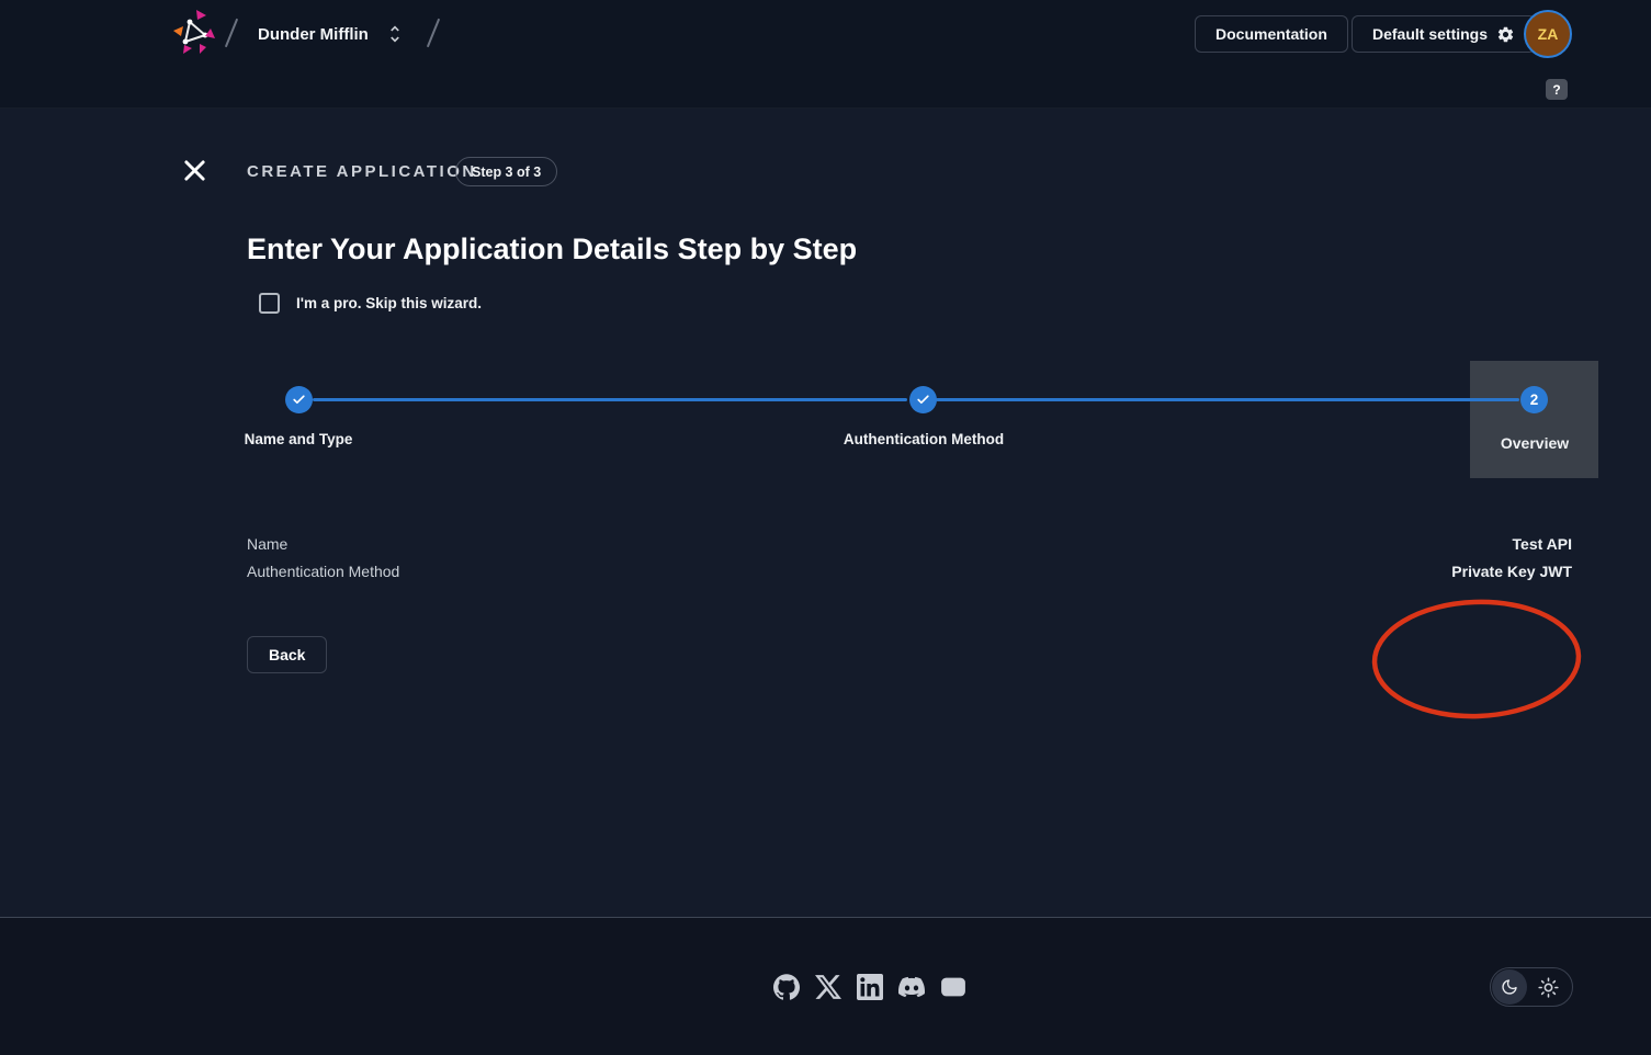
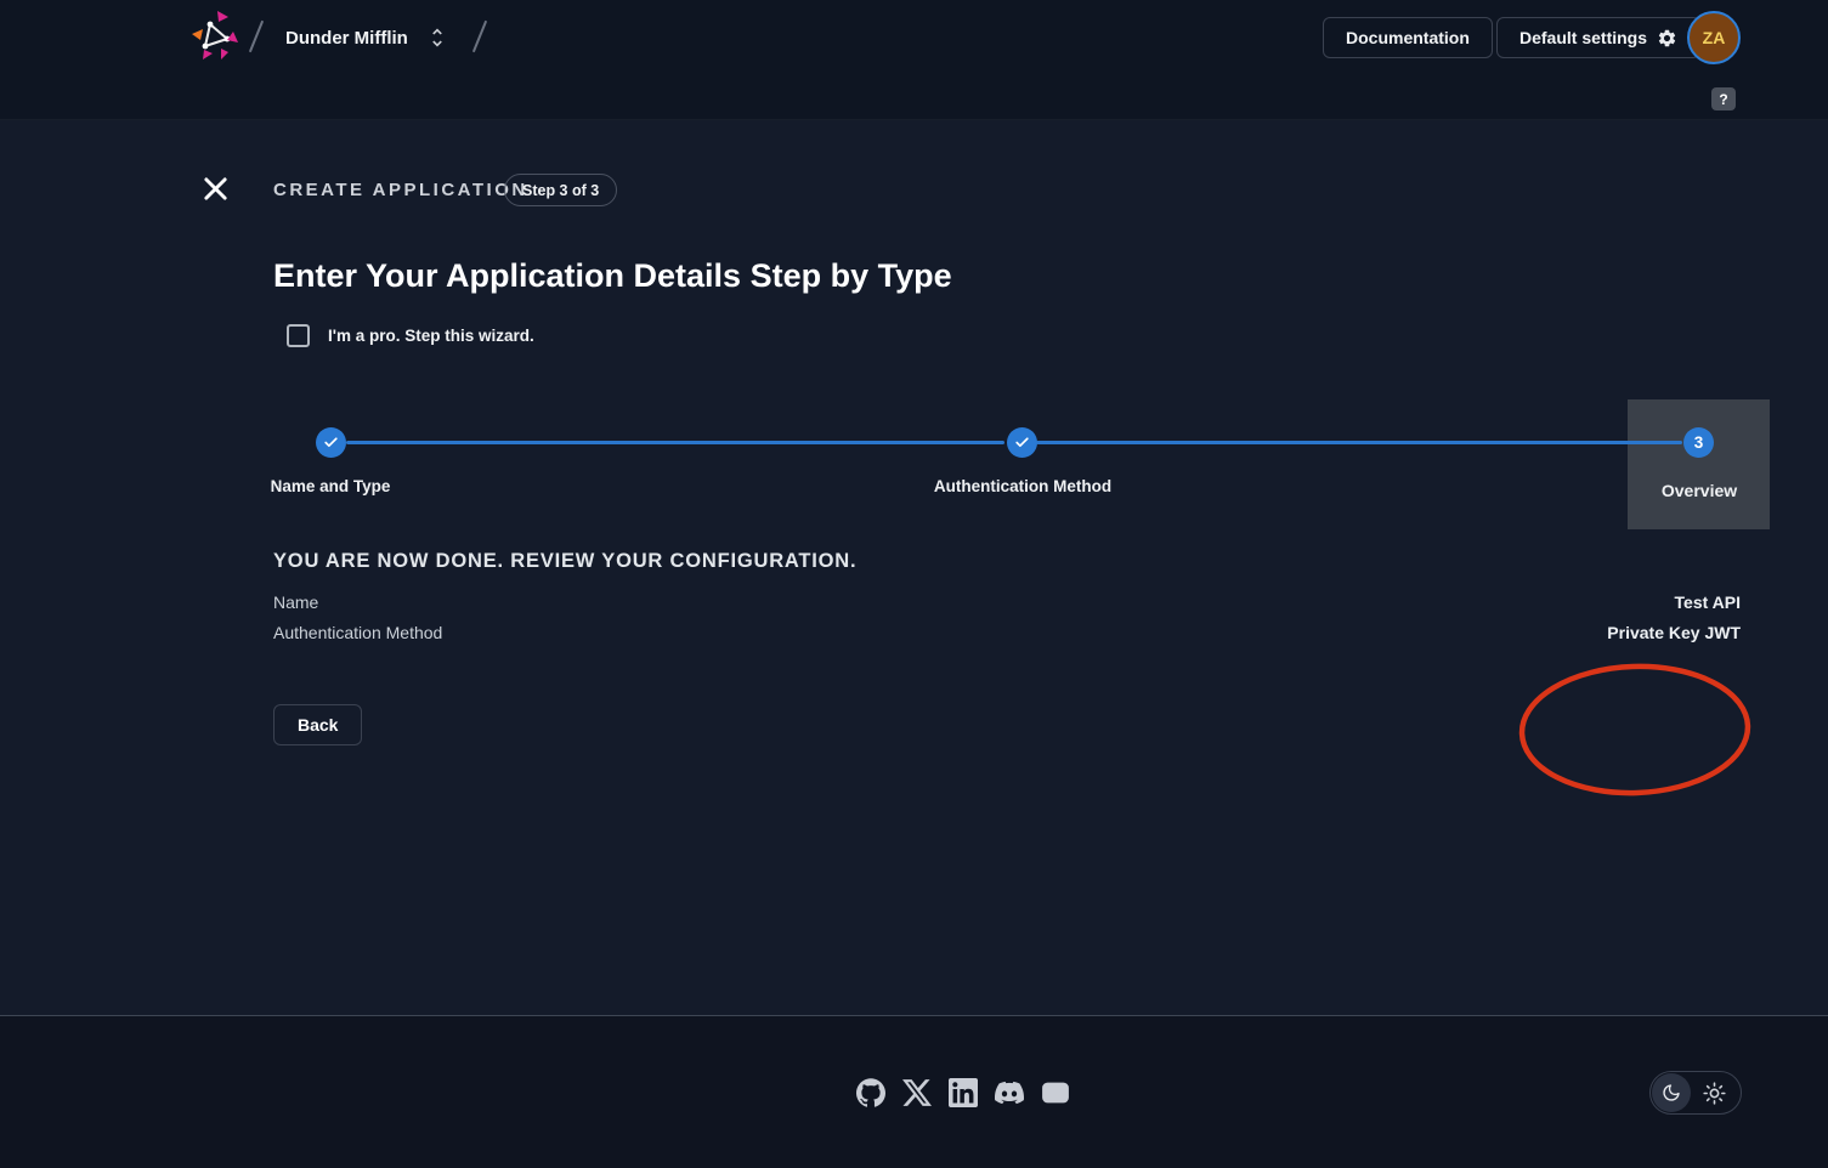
  Dunder Mifflin
  Documentation
  Default settings
  ZA
  ?
  CREATE APPLICATION
  Step 3 of 3
- Enter Your Application Details Step by Step
+ Enter Your Application Details Step by Type
- I'm a pro. Skip this wizard.
+ I'm a pro. Step this wizard.
- 2
+ 3
  Name and Type
  Authentication Method
  Overview
+ YOU ARE NOW DONE. REVIEW YOUR CONFIGURATION.
  Name
  Test API
  Authentication Method
  Private Key JWT
  Back
